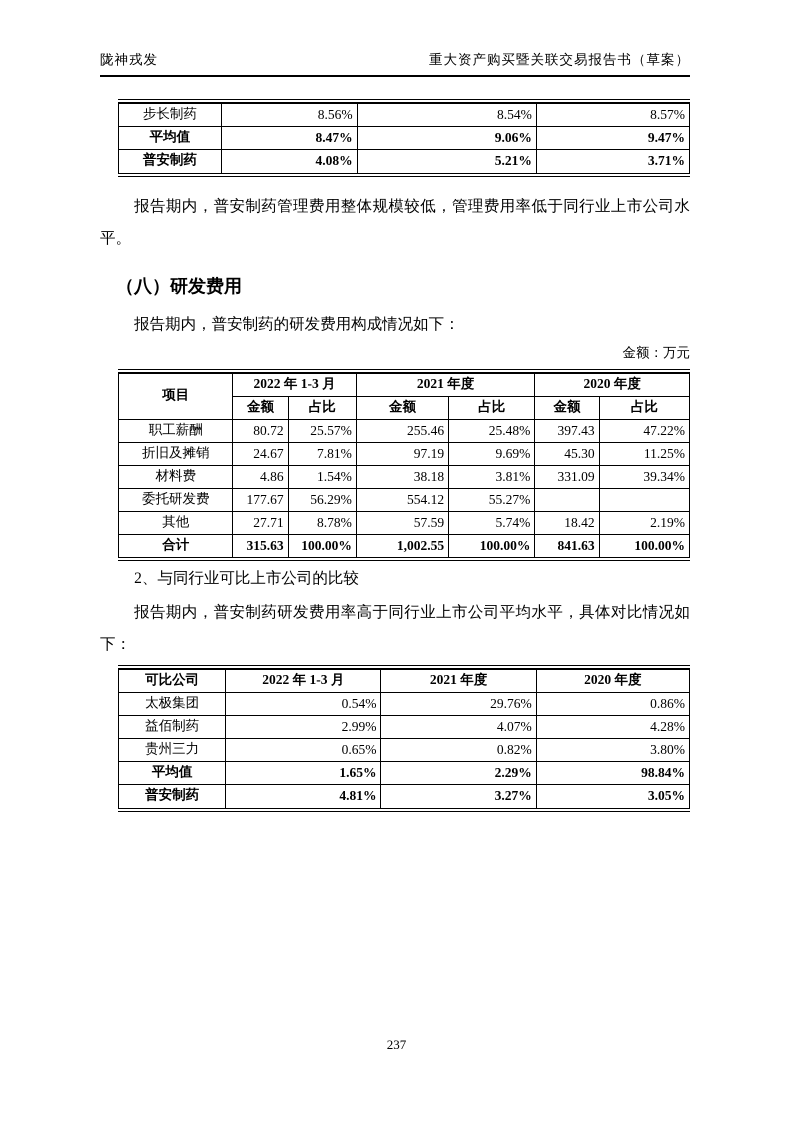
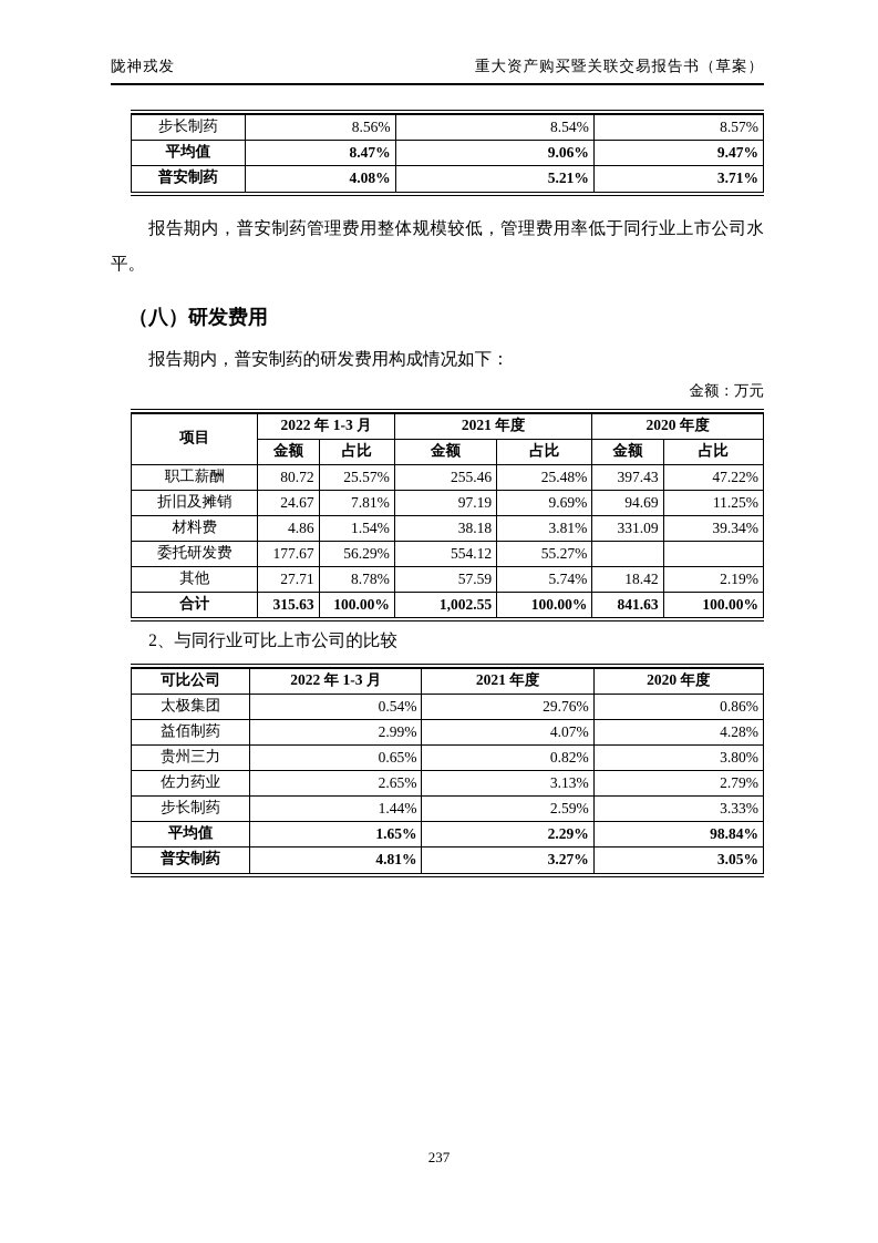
  陇神戎发
  重大资产购买暨关联交易报告书（草案）
  步长制药	8.56%	8.54%	8.57%
  平均值	8.47%	9.06%	9.47%
  普安制药	4.08%	5.21%	3.71%
  报告期内，普安制药管理费用整体规模较低，管理费用率低于同行业上市公司水平。
  （八）研发费用
  报告期内，普安制药的研发费用构成情况如下：
  金额：万元
  项目	2022 年 1-3 月	2021 年度	2020 年度
  金额	占比	金额	占比	金额	占比
  职工薪酬	80.72	25.57%	255.46	25.48%	397.43	47.22%
- 折旧及摊销	24.67	7.81%	97.19	9.69%	45.30	11.25%
+ 折旧及摊销	24.67	7.81%	97.19	9.69%	94.69	11.25%
  材料费	4.86	1.54%	38.18	3.81%	331.09	39.34%
  委托研发费	177.67	56.29%	554.12	55.27%
  其他	27.71	8.78%	57.59	5.74%	18.42	2.19%
  合计	315.63	100.00%	1,002.55	100.00%	841.63	100.00%
  2、与同行业可比上市公司的比较
- 报告期内，普安制药研发费用率高于同行业上市公司平均水平，具体对比情况如下：
  可比公司	2022 年 1-3 月	2021 年度	2020 年度
  太极集团	0.54%	29.76%	0.86%
  益佰制药	2.99%	4.07%	4.28%
  贵州三力	0.65%	0.82%	3.80%
+ 佐力药业	2.65%	3.13%	2.79%
+ 步长制药	1.44%	2.59%	3.33%
  平均值	1.65%	2.29%	98.84%
  普安制药	4.81%	3.27%	3.05%
  237
